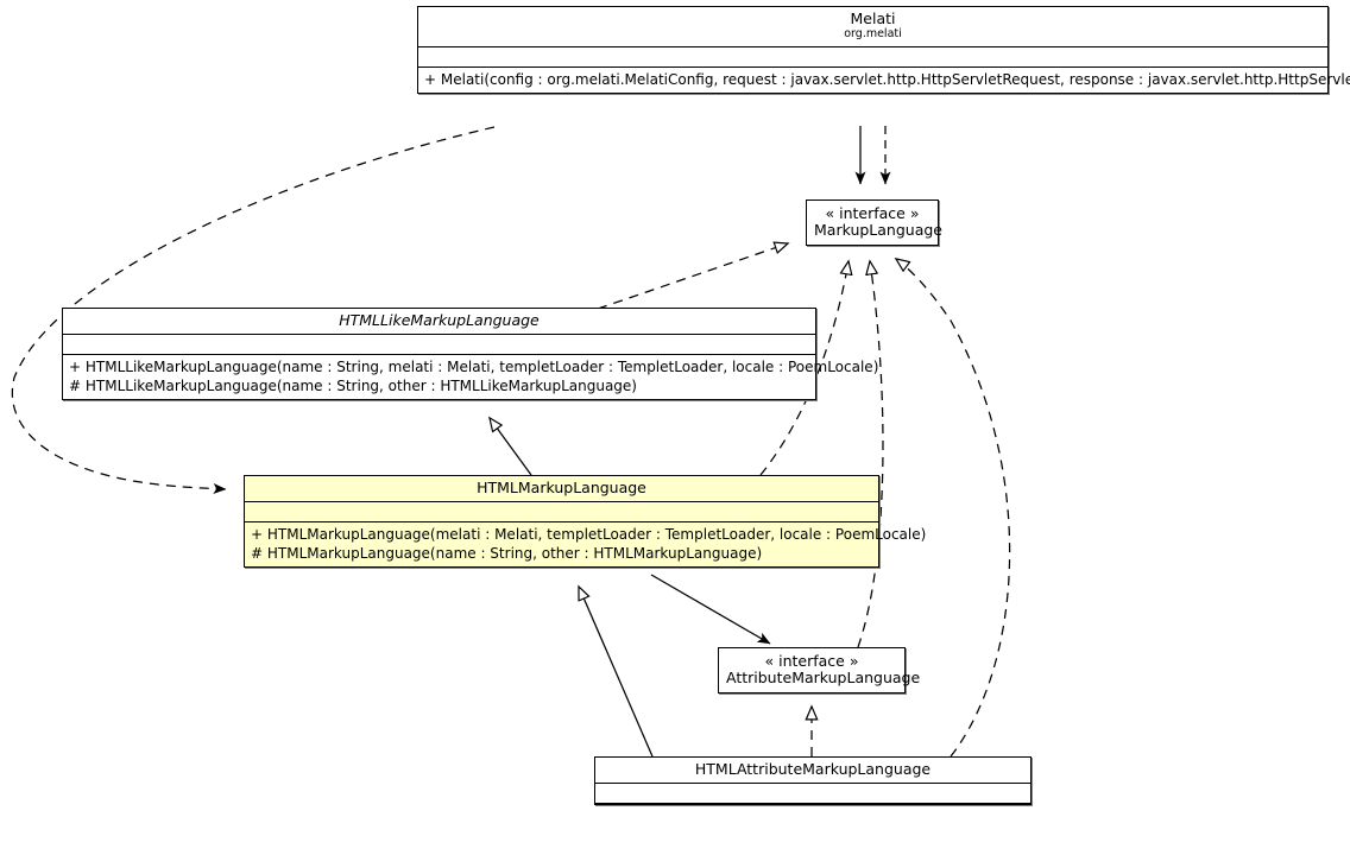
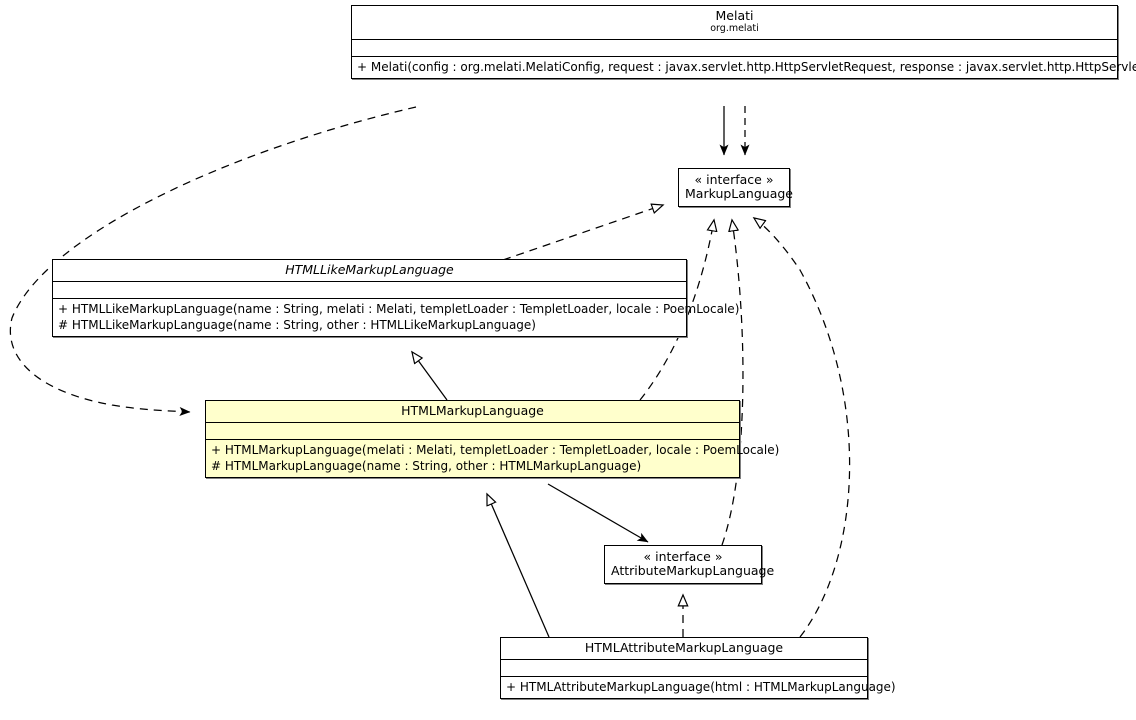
  Melati
  org.melati
  + Melati(config : org.melati.MelatiConfig, request : javax.servlet.http.HttpServletRequest, response : javax.servlet.http.HttpServle
  « interface »
  MarkupLanguage
  HTMLLikeMarkupLanguage
  + HTMLLikeMarkupLanguage(name : String, melati : Melati, templetLoader : TempletLoader, locale : PoemLocale)
  # HTMLLikeMarkupLanguage(name : String, other : HTMLLikeMarkupLanguage)
  HTMLMarkupLanguage
  + HTMLMarkupLanguage(melati : Melati, templetLoader : TempletLoader, locale : PoemLocale)
  # HTMLMarkupLanguage(name : String, other : HTMLMarkupLanguage)
  « interface »
  AttributeMarkupLanguage
  HTMLAttributeMarkupLanguage
+ + HTMLAttributeMarkupLanguage(html : HTMLMarkupLanguage)
